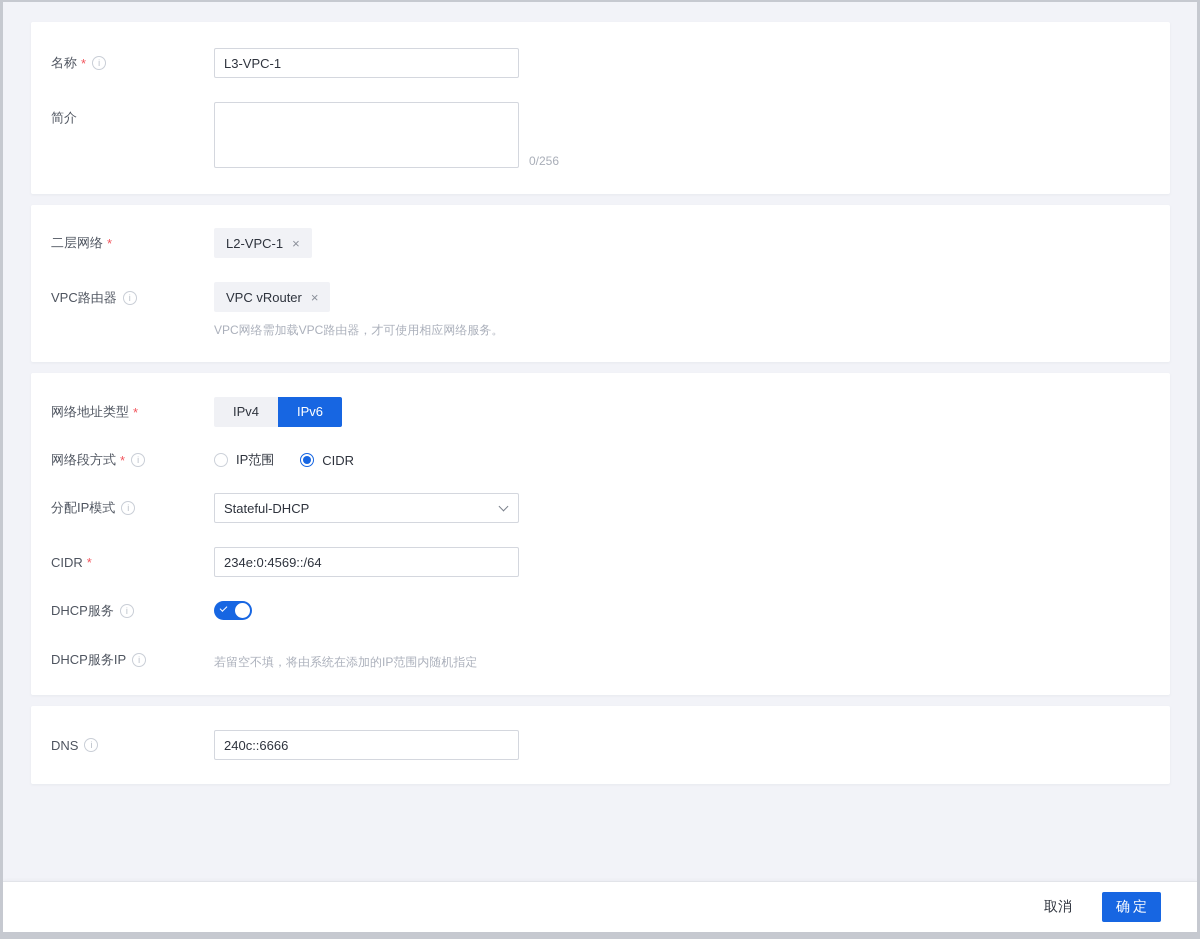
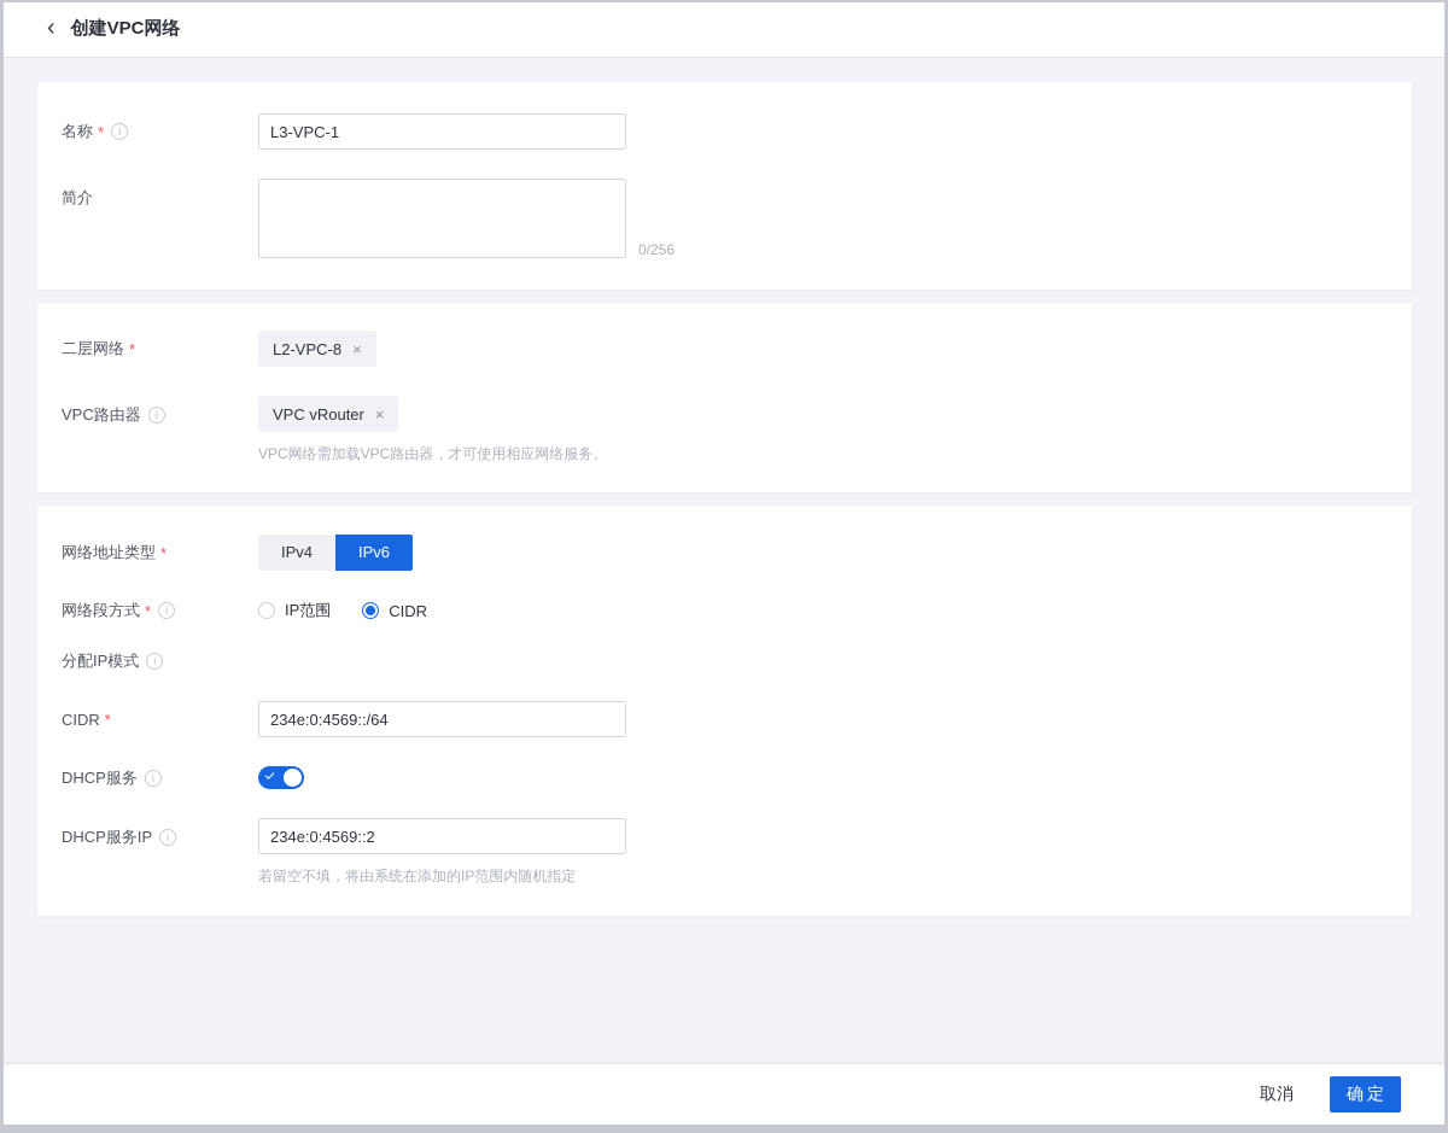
+ ‹
+ 创建VPC网络
  名称
  *
  L3-VPC-1
  简介
  0/256
  二层网络
  *
- L2-VPC-1
+ L2-VPC-8
  ×
  VPC路由器
  VPC vRouter
  ×
  VPC网络需加载VPC路由器，才可使用相应网络服务。
  网络地址类型
  *
  IPv4
  IPv6
  网络段方式
  *
  IP范围
  CIDR
  分配IP模式
- Stateful-DHCP
  CIDR
  *
  234e:0:4569::/64
  DHCP服务
  DHCP服务IP
+ 234e:0:4569::2
  若留空不填，将由系统在添加的IP范围内随机指定
- DNS
- 240c::6666
  取消
  确定
